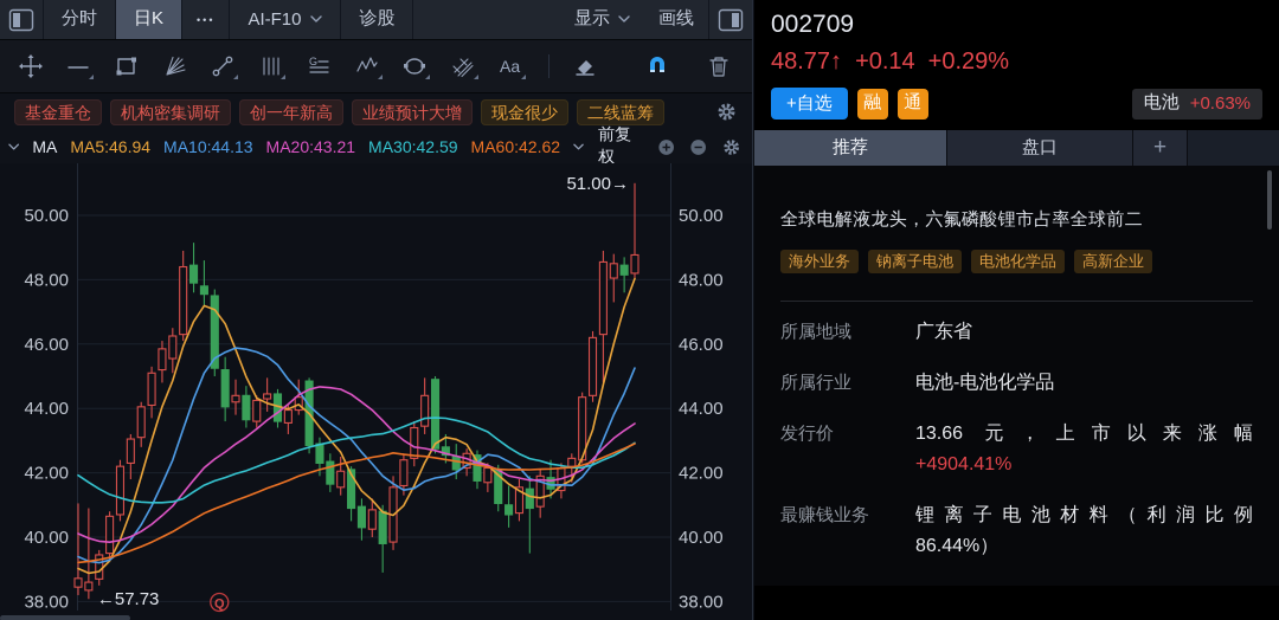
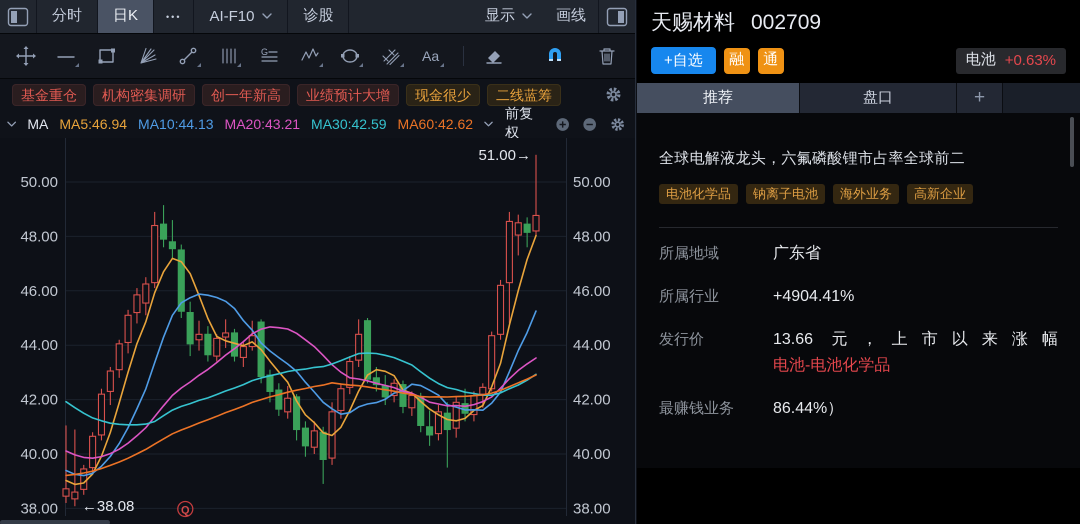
  分时
  日K
  •••
  AI-F10
  诊股
  显示
  画线
  G
  Aa
  基金重仓
  机构密集调研
  创一年新高
  业绩预计大增
  现金很少
  二线蓝筹
  MA
  MA5:46.94
  MA10:44.13
  MA20:43.21
  MA30:42.59
  MA60:42.62
  前复权
  50.00
  50.00
  48.00
  48.00
  46.00
  46.00
  44.00
  44.00
  42.00
  42.00
  40.00
  40.00
  38.00
  38.00
  51.00→
- ←57.73
+ ←38.08
  Q
+ 天赐材料
  002709
- 48.77↑
- +0.14
- +0.29%
  +自选
  融
  通
  电池
  +0.63%
  推荐
  盘口
  +
  全球电解液龙头，六氟磷酸锂市占率全球前二
- 海外业务
+ 电池化学品
  钠离子电池
- 电池化学品
+ 海外业务
  高新企业
  所属地域
  广东省
  所属行业
- 电池-电池化学品
+ +4904.41%
  发行价
  13.66 元，上市以来涨幅
- +4904.41%
+ 电池-电池化学品
  最赚钱业务
- 锂离子电池材料（利润比例
  86.44%）
